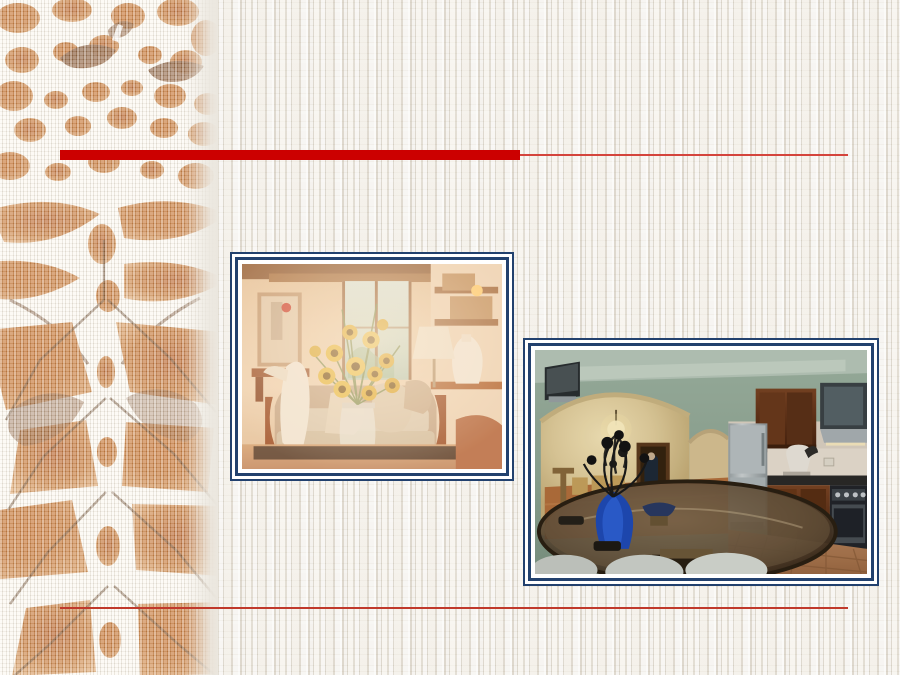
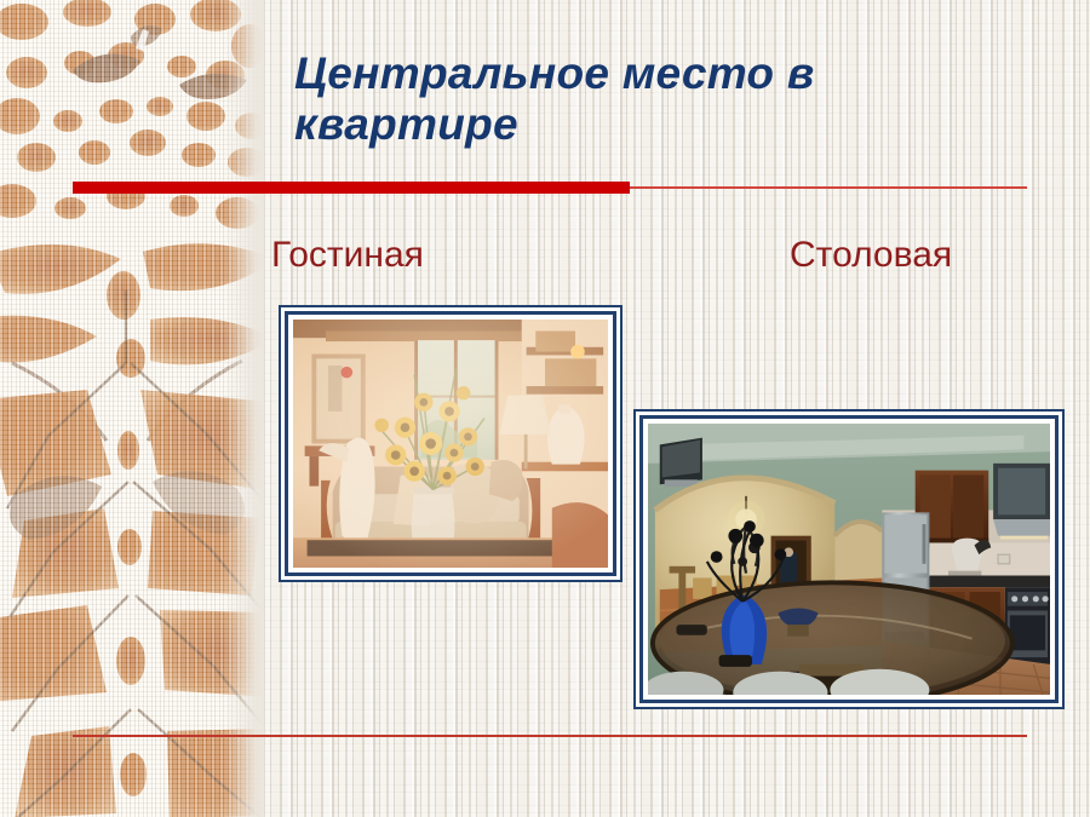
+ Центральное место в квартире
+ Гостиная
+ Столовая
